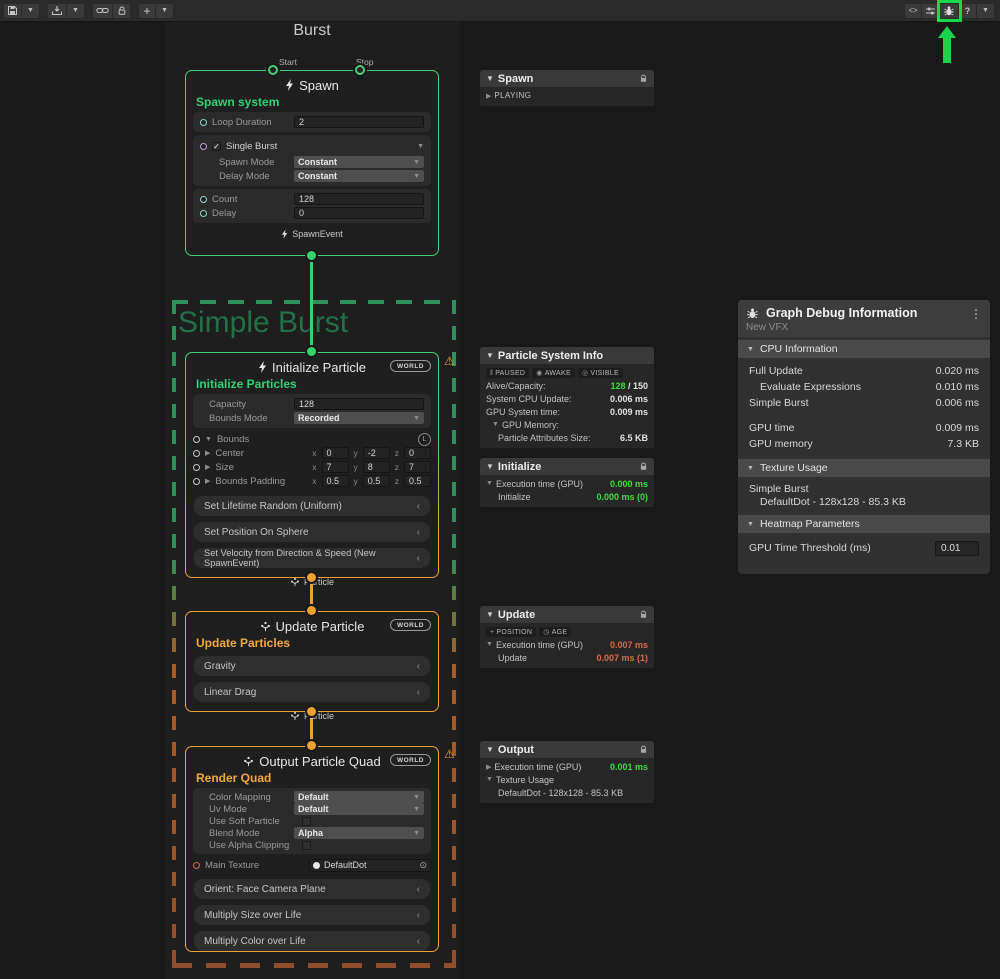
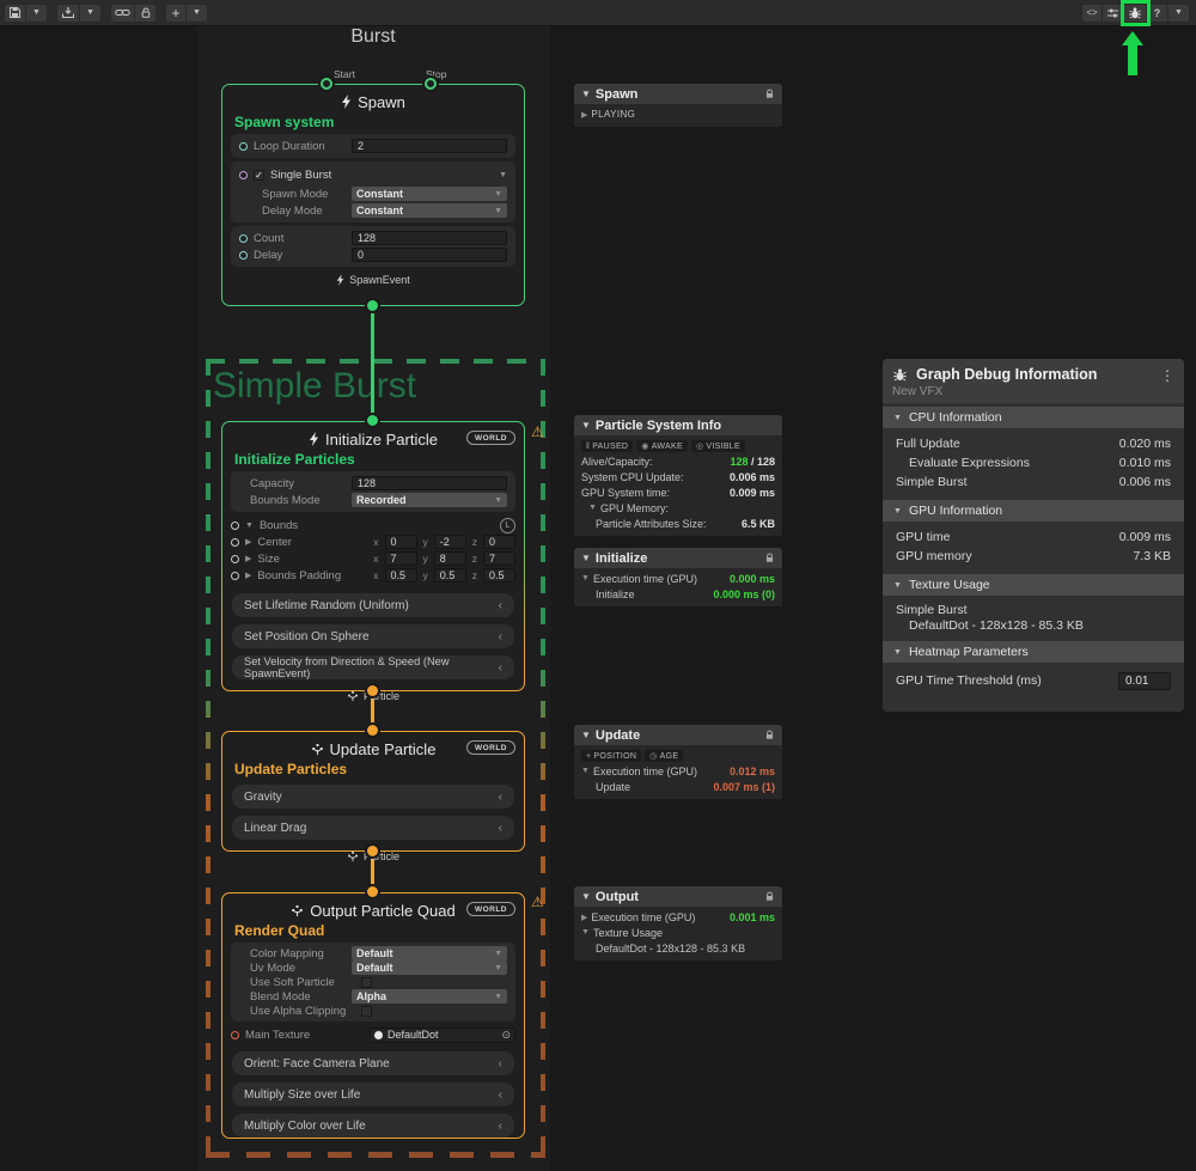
  +
  <>
  ?
  Burst
  Simple Burst
  Start
  Stop
  ⚠
  ⚠
  Spawn
  Spawn system
  Loop Duration
  2
  ✓
  Single Burst
  Spawn Mode
  Constant
  Delay Mode
  Constant
  Count
  128
  Delay
  0
  SpawnEvent
  Initialize Particle
  Initialize Particles
  Capacity
  128
  Bounds Mode
  Recorded
  Bounds
  Center
  x
  0
  y
  -2
  z
  0
  Size
  x
  7
  y
  8
  z
  7
  Bounds Padding
  x
  0.5
  y
  0.5
  z
  0.5
  Set Lifetime Random (Uniform)
  ‹
  Set Position On Sphere
  ‹
  Set Velocity from Direction & Speed (New SpawnEvent)
  ‹
  Prticle
  Update Particle
  Update Particles
  Gravity
  ‹
  Linear Drag
  ‹
  Prticle
  Output Particle Quad
  Render Quad
  Color Mapping
  Default
  Uv Mode
  Default
  Use Soft Particle
  Blend Mode
  Alpha
  Use Alpha Clipping
  Main Texture
  DefaultDot
  ⊙
  Orient: Face Camera Plane
  ‹
  Multiply Size over Life
  ‹
  Multiply Color over Life
  ‹
  ▼
  Spawn
  PLAYING
  ▼
  Particle System Info
  Alive/Capacity:
- 128 / 150
+ 128 / 128
  System CPU Update:
  0.006 ms
  GPU System time:
  0.009 ms
  GPU Memory:
  Particle Attributes Size:
  6.5 KB
  ▼
  Initialize
  Execution time (GPU)
  0.000 ms
  Initialize
  0.000 ms (0)
  ▼
  Update
  Execution time (GPU)
- 0.007 ms
+ 0.012 ms
  Update
  0.007 ms (1)
  ▼
  Output
  Execution time (GPU)
  0.001 ms
  Texture Usage
  DefaultDot - 128x128 - 85.3 KB
  Graph Debug Information
  ⋮
  New VFX
  CPU Information
  Full Update
  0.020 ms
  Evaluate Expressions
  0.010 ms
  Simple Burst
  0.006 ms
+ GPU Information
  GPU time
  0.009 ms
  GPU memory
  7.3 KB
  Texture Usage
  Simple Burst
  DefaultDot - 128x128 - 85.3 KB
  Heatmap Parameters
  GPU Time Threshold (ms)
  0.01
